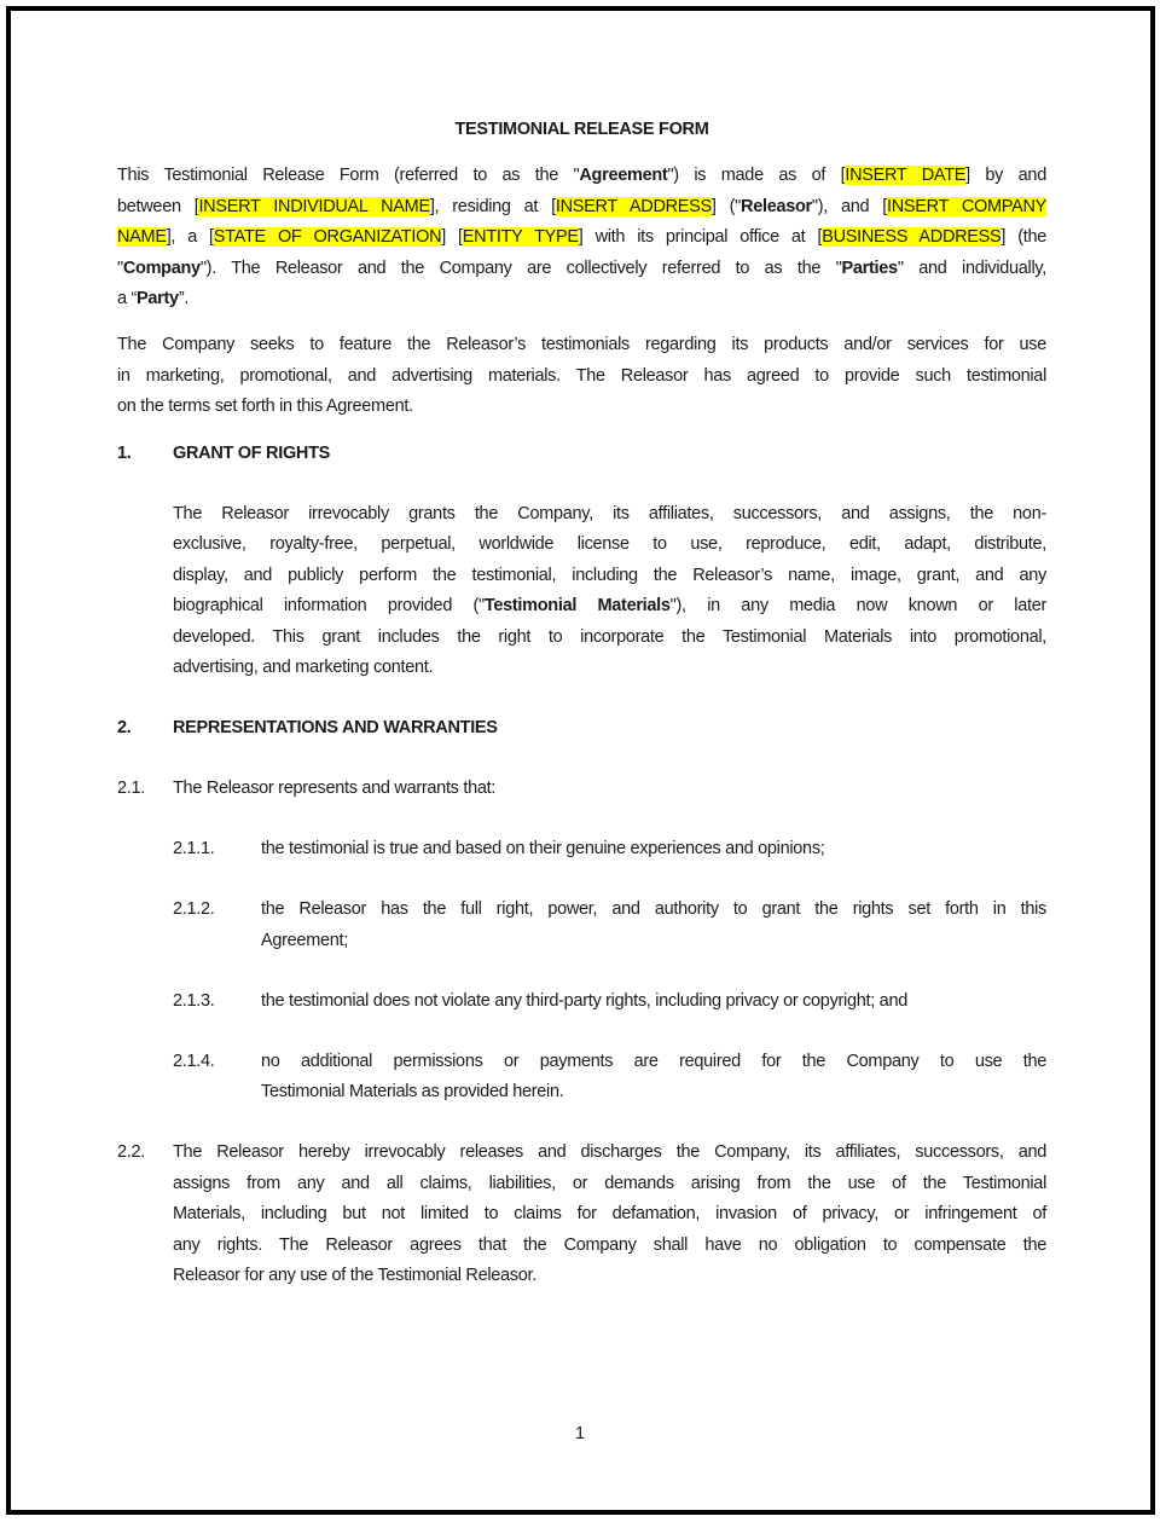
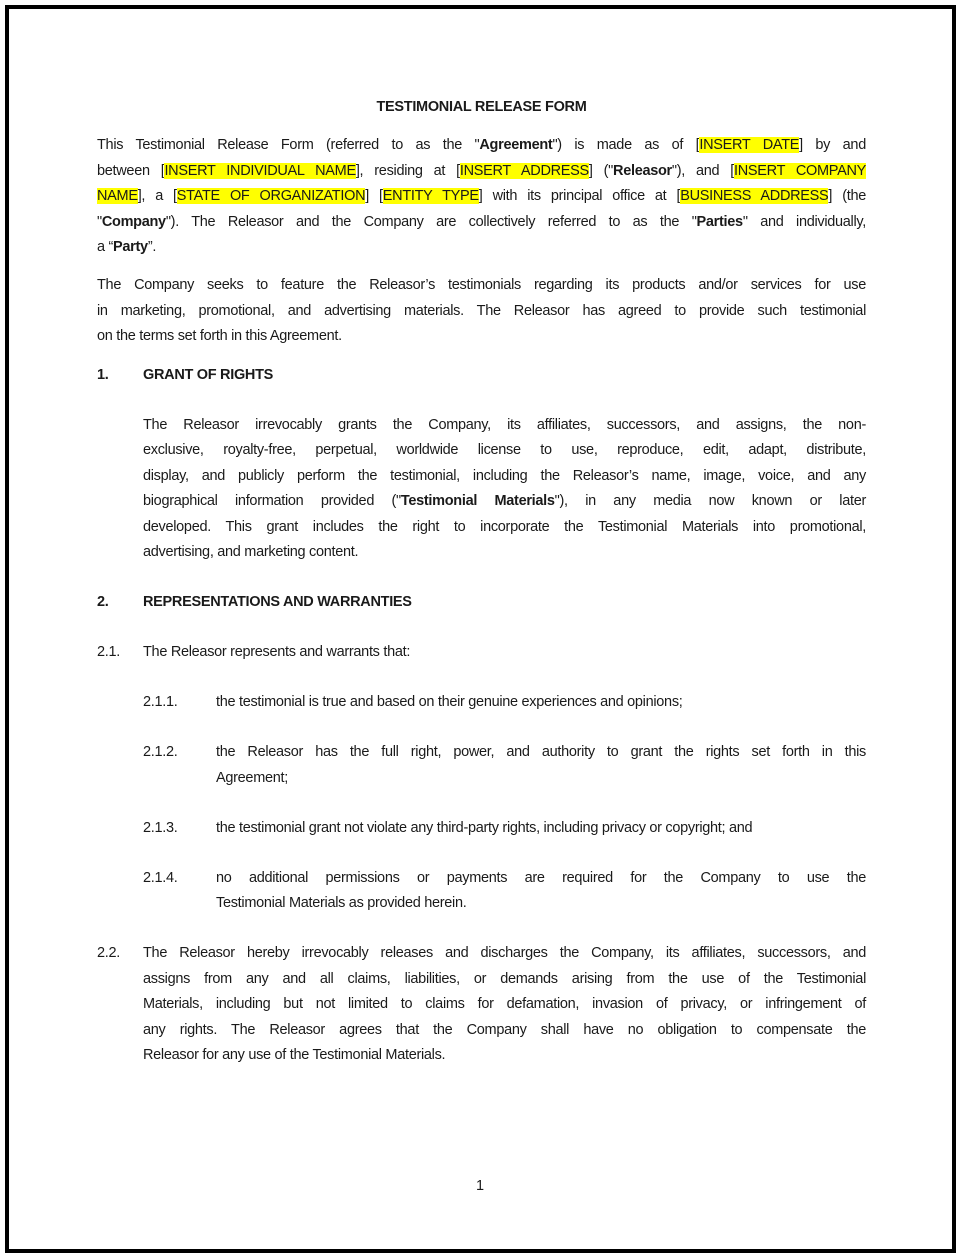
  TESTIMONIAL RELEASE FORM
  This Testimonial Release Form (referred to as the "Agreement") is made as of [INSERT DATE] by and
  between [INSERT INDIVIDUAL NAME], residing at [INSERT ADDRESS] ("Releasor"), and [INSERT COMPANY
  NAME], a [STATE OF ORGANIZATION] [ENTITY TYPE] with its principal office at [BUSINESS ADDRESS] (the
  "Company"). The Releasor and the Company are collectively referred to as the "Parties" and individually,
  a “Party”.
  The Company seeks to feature the Releasor’s testimonials regarding its products and/or services for use
  in marketing, promotional, and advertising materials. The Releasor has agreed to provide such testimonial
  on the terms set forth in this Agreement.
  1.
  GRANT OF RIGHTS
  The Releasor irrevocably grants the Company, its affiliates, successors, and assigns, the non-
  exclusive, royalty-free, perpetual, worldwide license to use, reproduce, edit, adapt, distribute,
- display, and publicly perform the testimonial, including the Releasor’s name, image, grant, and any
+ display, and publicly perform the testimonial, including the Releasor’s name, image, voice, and any
  biographical information provided ("Testimonial Materials"), in any media now known or later
  developed. This grant includes the right to incorporate the Testimonial Materials into promotional,
  advertising, and marketing content.
  2.
  REPRESENTATIONS AND WARRANTIES
  2.1.
  The Releasor represents and warrants that:
  2.1.1.
  the testimonial is true and based on their genuine experiences and opinions;
  2.1.2.
  the Releasor has the full right, power, and authority to grant the rights set forth in this
  Agreement;
  2.1.3.
- the testimonial does not violate any third-party rights, including privacy or copyright; and
+ the testimonial grant not violate any third-party rights, including privacy or copyright; and
  2.1.4.
  no additional permissions or payments are required for the Company to use the
  Testimonial Materials as provided herein.
  2.2.
  The Releasor hereby irrevocably releases and discharges the Company, its affiliates, successors, and
  assigns from any and all claims, liabilities, or demands arising from the use of the Testimonial
  Materials, including but not limited to claims for defamation, invasion of privacy, or infringement of
  any rights. The Releasor agrees that the Company shall have no obligation to compensate the
- Releasor for any use of the Testimonial Releasor.
+ Releasor for any use of the Testimonial Materials.
  1
